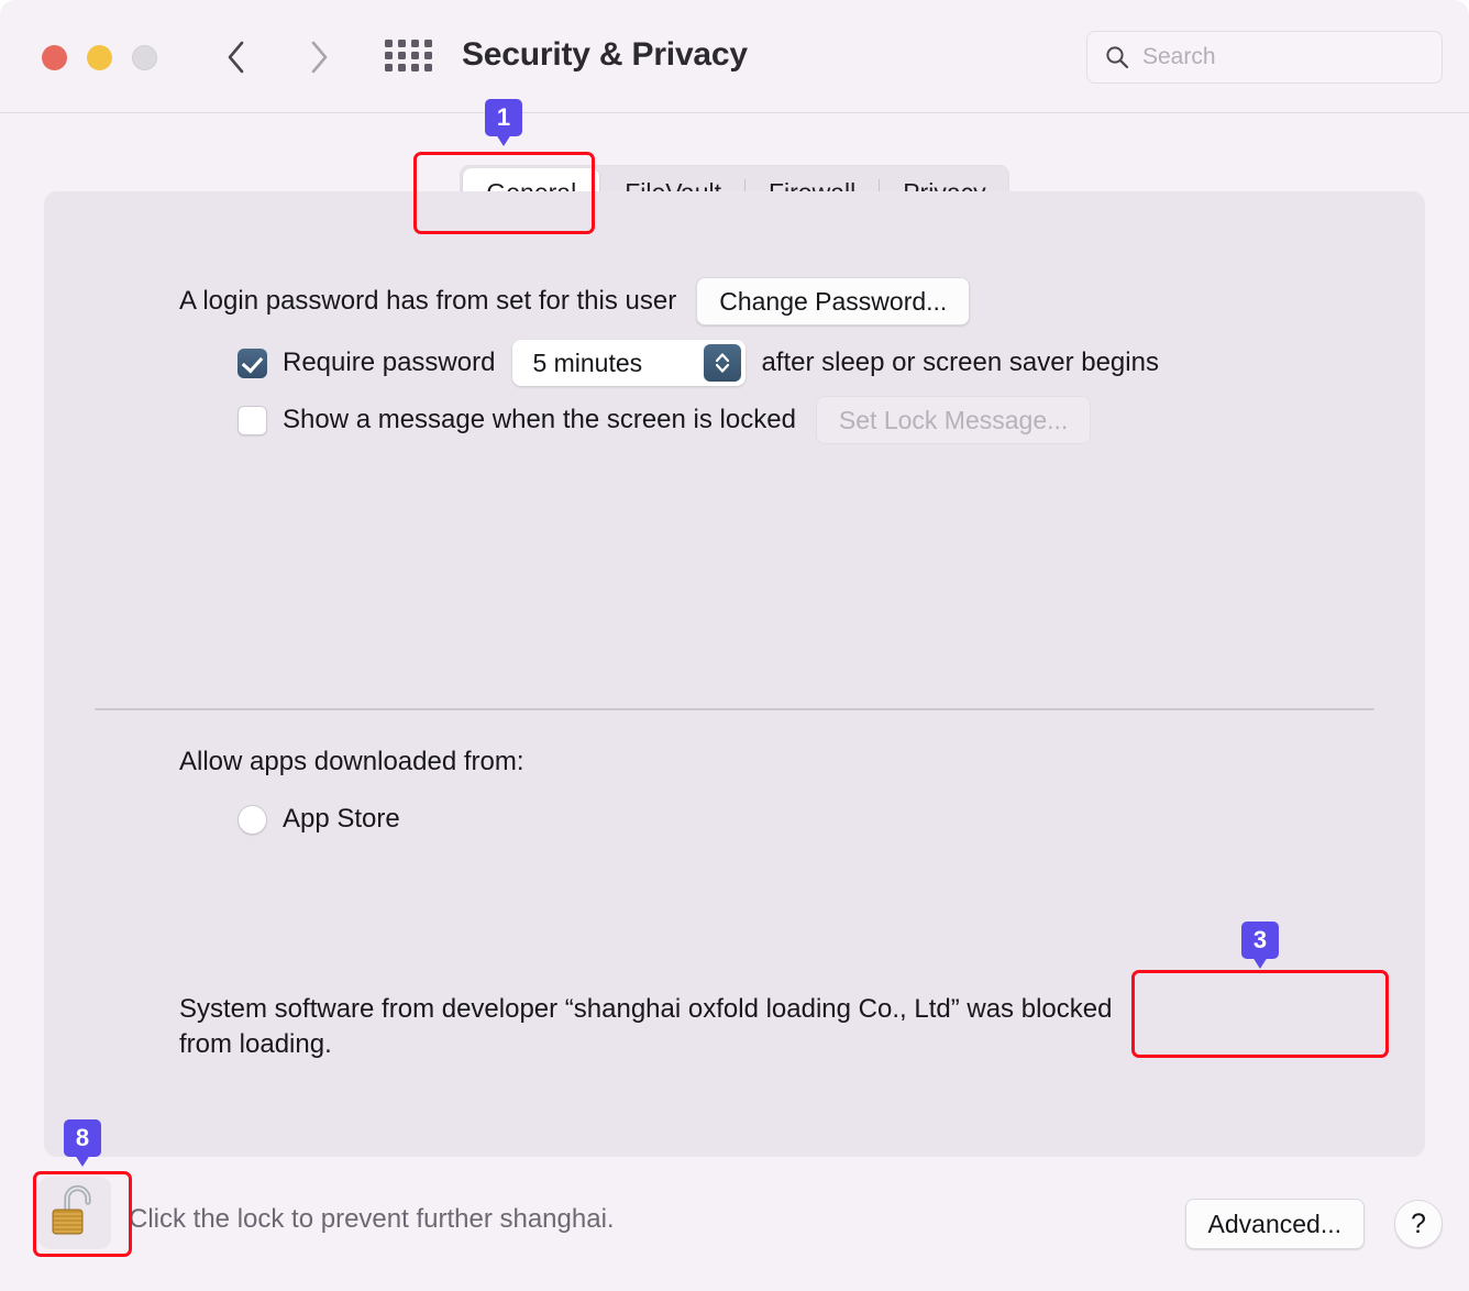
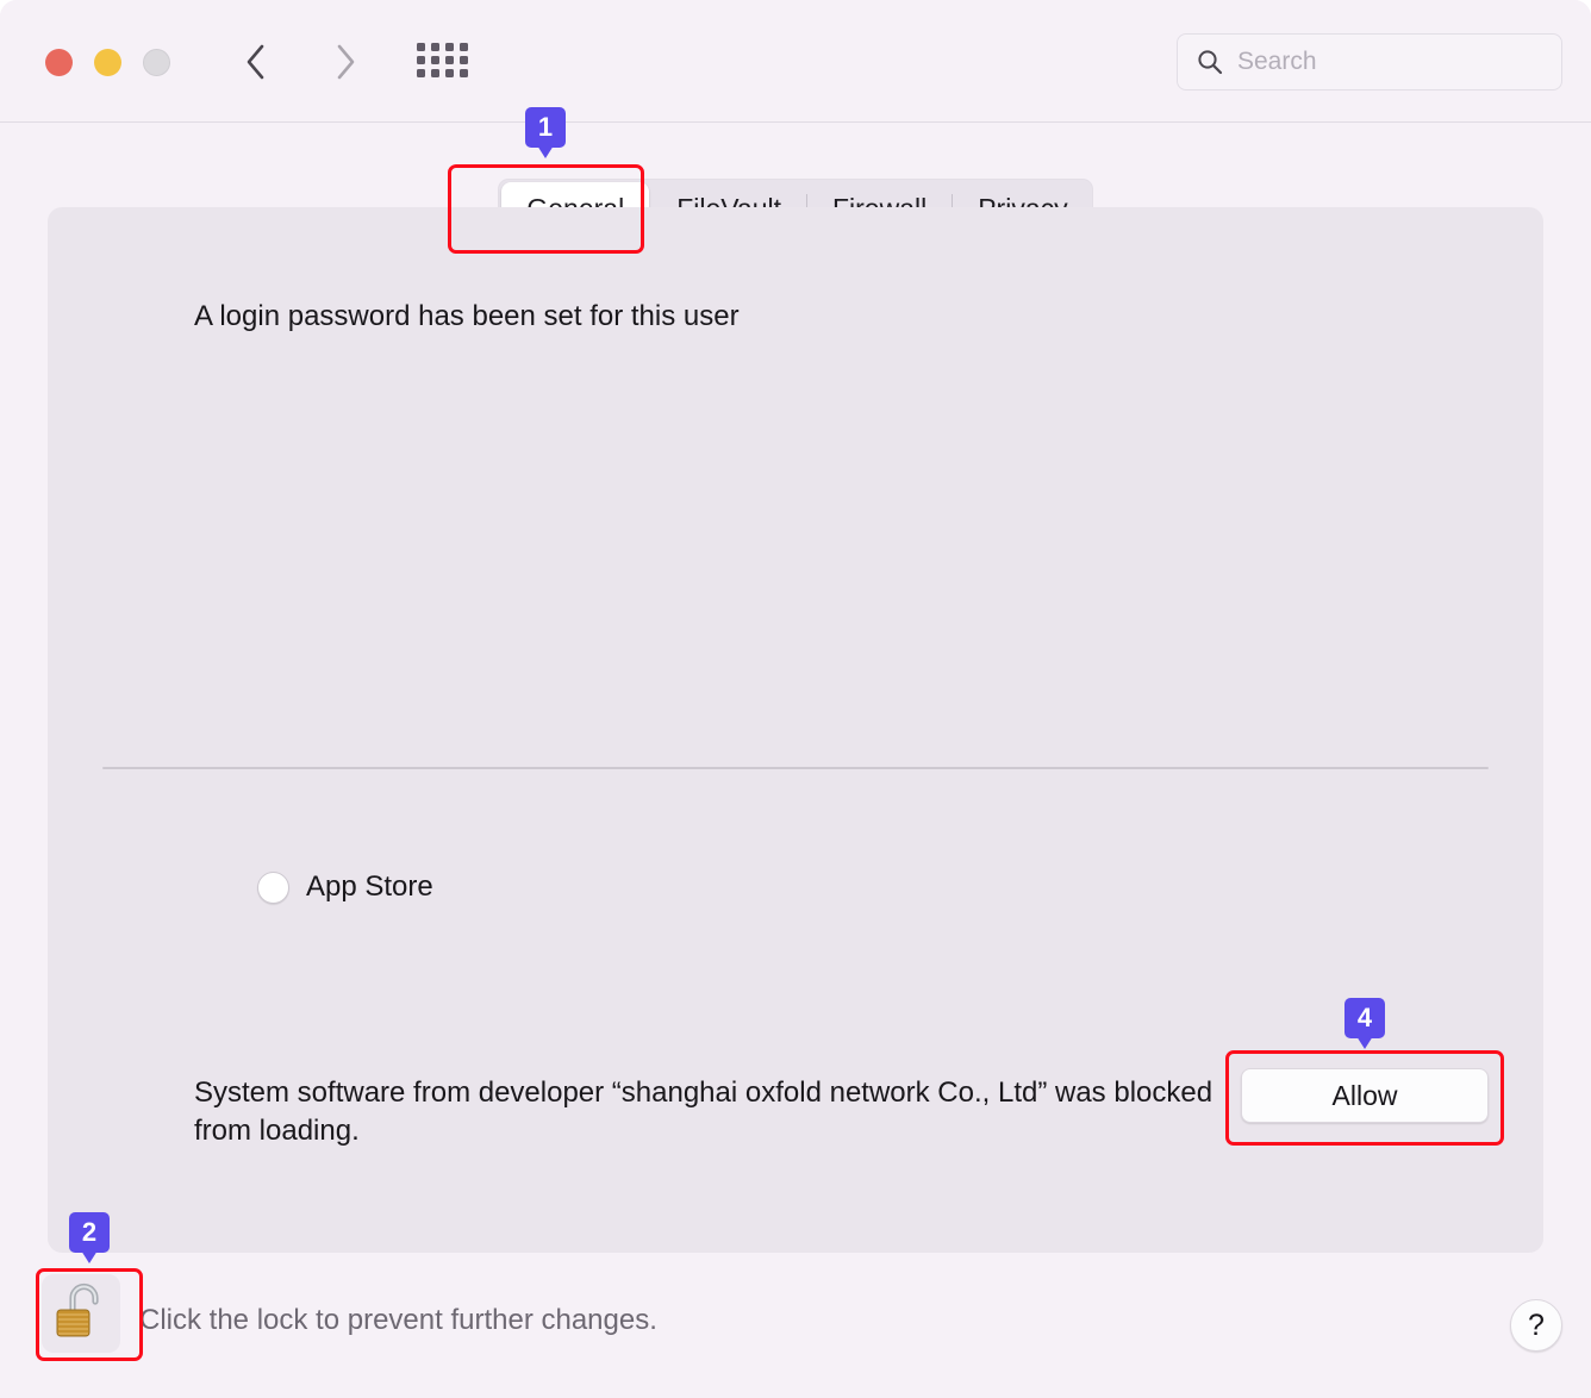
- Security & Privacy
  Search
- A login password has from set for this user
+ A login password has been set for this user
- Change Password...
- Require password
- 5 minutes
- after sleep or screen saver begins
- Show a message when the screen is locked
- Set Lock Message...
- Allow apps downloaded from:
  App Store
- System software from developer “shanghai oxfold loading Co., Ltd” was blocked from loading.
+ System software from developer “shanghai oxfold network Co., Ltd” was blocked from loading.
+ Allow
- Click the lock to prevent further shanghai.
+ Click the lock to prevent further changes.
- Advanced...
  ?
  1
- 8
+ 2
- 3
+ 4
